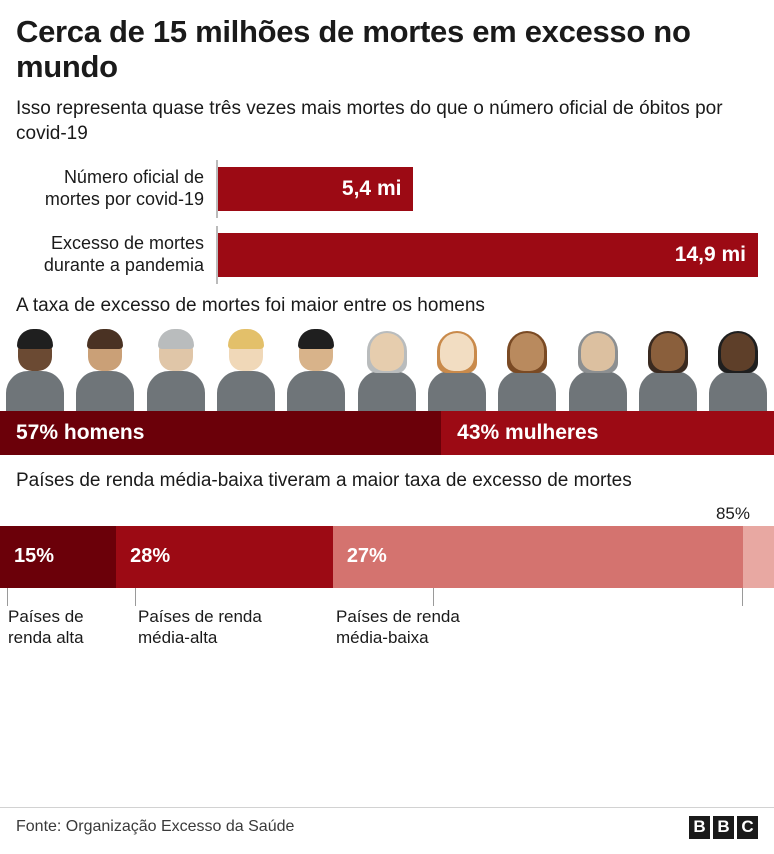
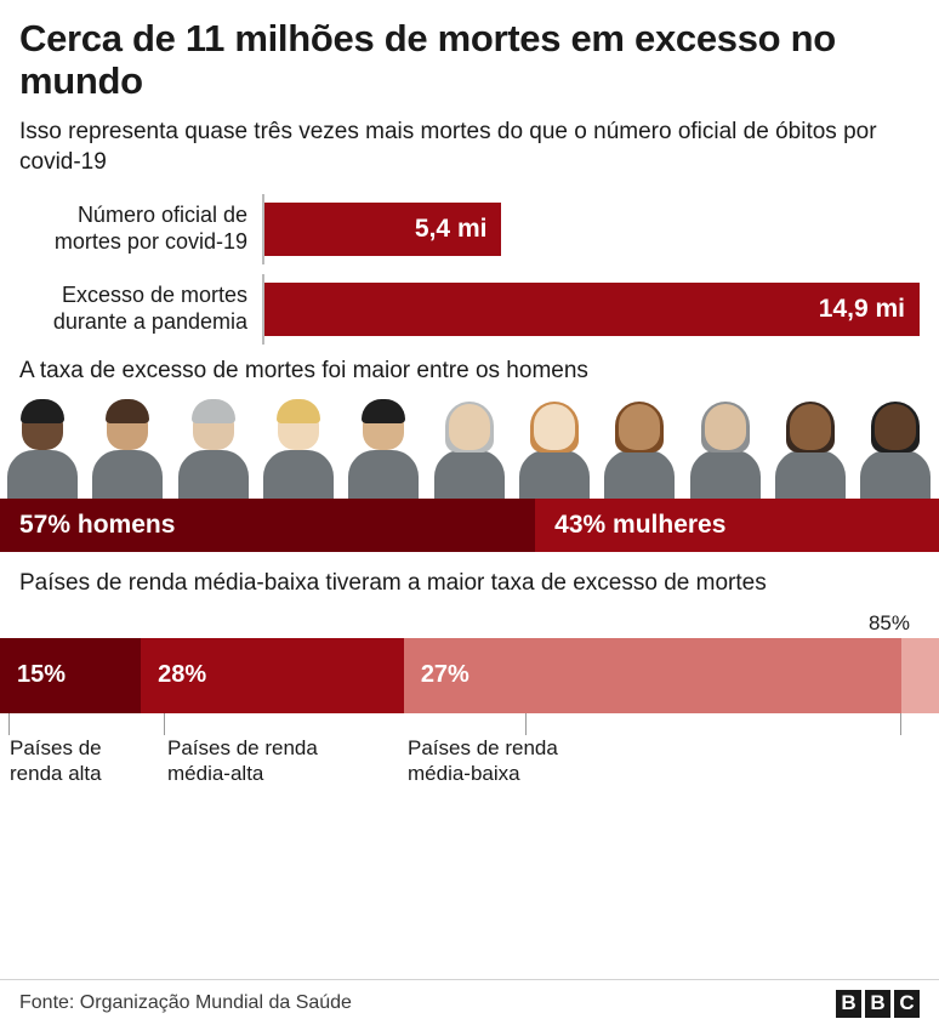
- Cerca de 15 milhões de mortes em excesso no mundo
+ Cerca de 11 milhões de mortes em excesso no mundo
  Isso representa quase três vezes mais mortes do que o número oficial de óbitos por covid-19
  Número oficial de mortes por covid-19
  5,4 mi
  Excesso de mortes durante a pandemia
  14,9 mi
  A taxa de excesso de mortes foi maior entre os homens
  57% homens
  43% mulheres
  Países de renda média-baixa tiveram a maior taxa de excesso de mortes
  85%
  15%
  28%
  27%
  Países de renda alta
  Países de renda média-alta
  Países de renda média-baixa
- Fonte: Organização Excesso da Saúde
+ Fonte: Organização Mundial da Saúde
  B
  B
  C
